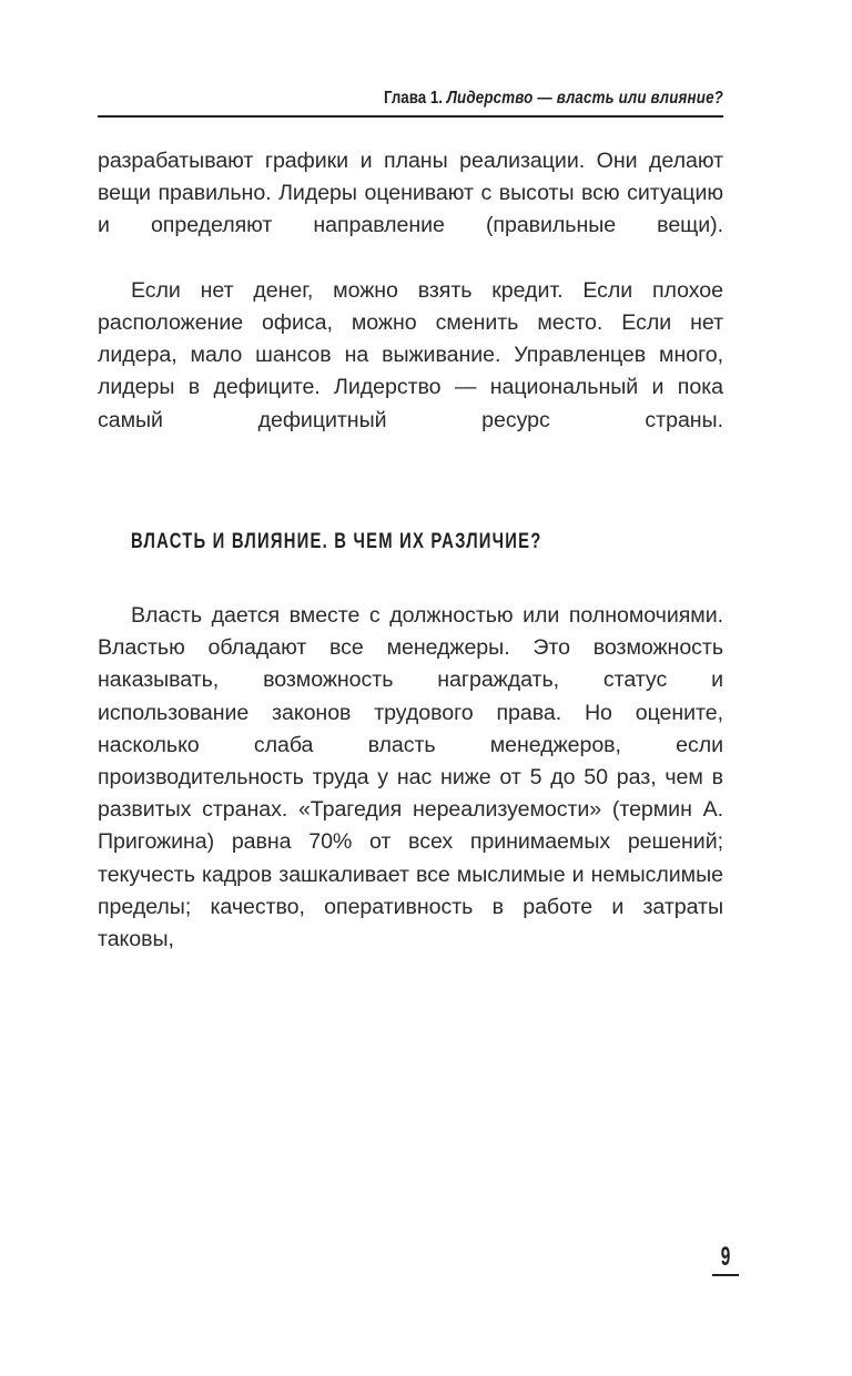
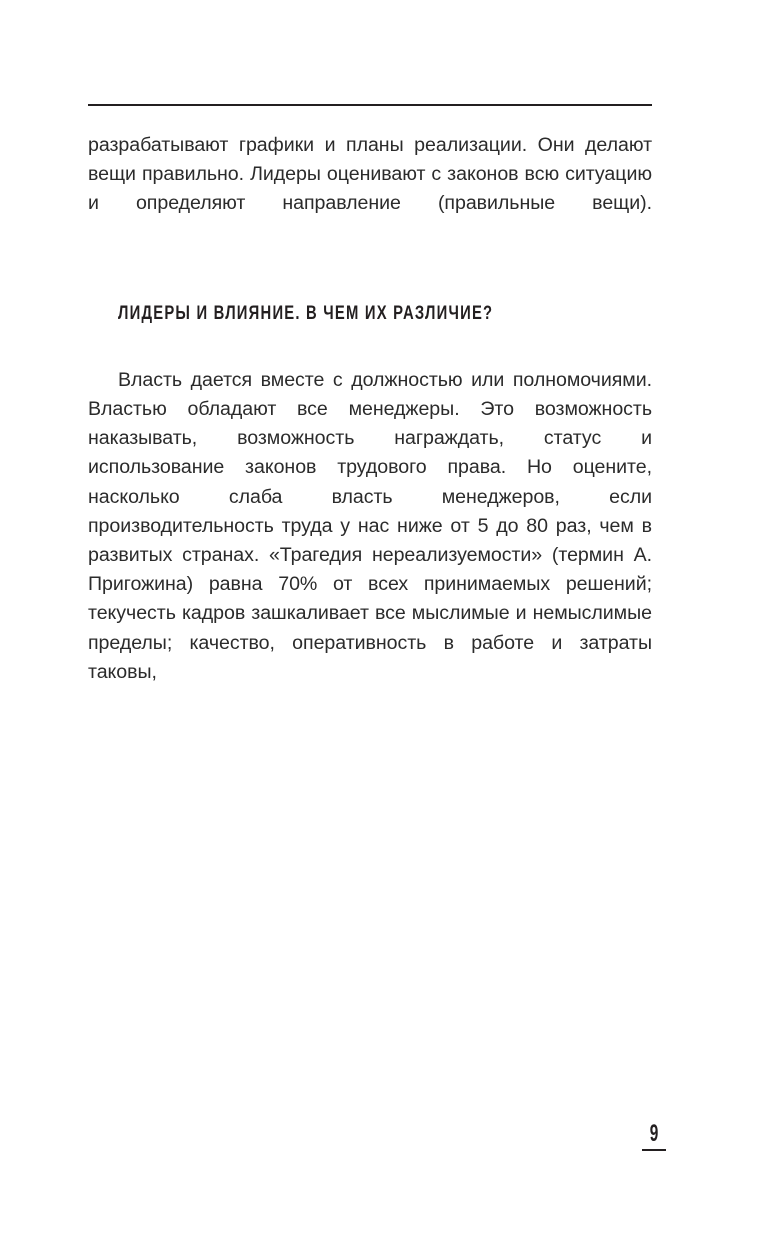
- Глава 1. Лидерство — власть или влияние?
- разрабатывают графики и планы реализации. Они делают вещи правильно. Лидеры оценивают с высоты всю ситуацию и определяют направление (правиль­ные вещи).
+ разрабатывают графики и планы реализации. Они делают вещи правильно. Лидеры оценивают с законов всю ситуацию и определяют направление (правиль­ные вещи).
- Если нет денег, можно взять кредит. Если плохое расположение офиса, можно сменить место. Если нет лидера, мало шансов на выживание. Управленцев много, лидеры в дефиците. Лидерство — националь­ный и пока самый дефицитный ресурс страны.
- ВЛАСТЬ И ВЛИЯНИЕ. В ЧЕМ ИХ РАЗЛИЧИЕ?
+ ЛИДЕРЫ И ВЛИЯНИЕ. В ЧЕМ ИХ РАЗЛИЧИЕ?
- Власть дается вместе с должностью или полномо­чиями. Властью обладают все менеджеры. Это воз­можность наказывать, возможность награждать, ста­тус и использование законов трудового права. Но оцените, насколько слаба власть менеджеров, если производительность труда у нас ниже от 5 до 50 раз, чем в развитых странах. «Трагедия нереализуемости» (термин А. Пригожина) равна 70% от всех принимаемых решений; текучесть кадров зашкаливает все мыслимые и немыслимые пределы; качество, оперативность в работе и затраты таковы,
+ Власть дается вместе с должностью или полномо­чиями. Властью обладают все менеджеры. Это воз­можность наказывать, возможность награждать, ста­тус и использование законов трудового права. Но оцените, насколько слаба власть менеджеров, если производительность труда у нас ниже от 5 до 80 раз, чем в развитых странах. «Трагедия нереализуемости» (термин А. Пригожина) равна 70% от всех принимаемых решений; текучесть кадров зашкаливает все мыслимые и немыслимые пределы; качество, оперативность в работе и затраты таковы,
  9
